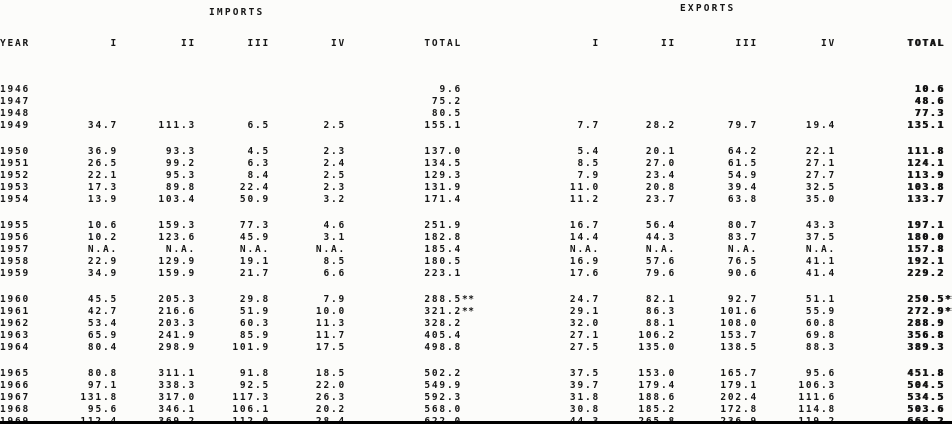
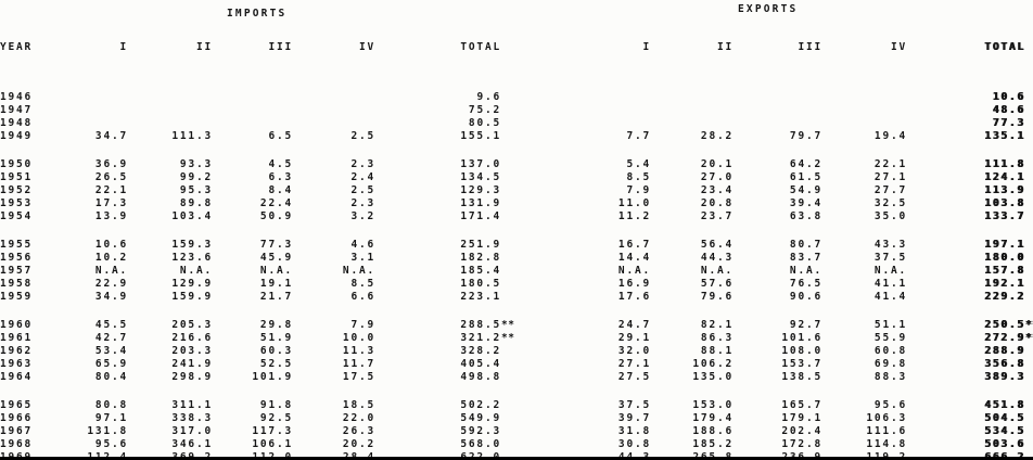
  IMPORTS
  EXPORTS
  YEAR	I	II	III	IV	TOTAL	I	II	III	IV	TOTAL
  1946					9.6					10.6
  1947					75.2					48.6
  1948					80.5					77.3
  1949	34.7	111.3	6.5	2.5	155.1	7.7	28.2	79.7	19.4	135.1
  1950	36.9	93.3	4.5	2.3	137.0	5.4	20.1	64.2	22.1	111.8
  1951	26.5	99.2	6.3	2.4	134.5	8.5	27.0	61.5	27.1	124.1
  1952	22.1	95.3	8.4	2.5	129.3	7.9	23.4	54.9	27.7	113.9
  1953	17.3	89.8	22.4	2.3	131.9	11.0	20.8	39.4	32.5	103.8
  1954	13.9	103.4	50.9	3.2	171.4	11.2	23.7	63.8	35.0	133.7
  1955	10.6	159.3	77.3	4.6	251.9	16.7	56.4	80.7	43.3	197.1
  1956	10.2	123.6	45.9	3.1	182.8	14.4	44.3	83.7	37.5	180.0
  1957	N.A.	N.A.	N.A.	N.A.	185.4	N.A.	N.A.	N.A.	N.A.	157.8
  1958	22.9	129.9	19.1	8.5	180.5	16.9	57.6	76.5	41.1	192.1
  1959	34.9	159.9	21.7	6.6	223.1	17.6	79.6	90.6	41.4	229.2
  1960	45.5	205.3	29.8	7.9	288.5**	24.7	82.1	92.7	51.1	250.5*
  1961	42.7	216.6	51.9	10.0	321.2**	29.1	86.3	101.6	55.9	272.9*
  1962	53.4	203.3	60.3	11.3	328.2	32.0	88.1	108.0	60.8	288.9
- 1963	65.9	241.9	85.9	11.7	405.4	27.1	106.2	153.7	69.8	356.8
+ 1963	65.9	241.9	52.5	11.7	405.4	27.1	106.2	153.7	69.8	356.8
  1964	80.4	298.9	101.9	17.5	498.8	27.5	135.0	138.5	88.3	389.3
  1965	80.8	311.1	91.8	18.5	502.2	37.5	153.0	165.7	95.6	451.8
  1966	97.1	338.3	92.5	22.0	549.9	39.7	179.4	179.1	106.3	504.5
  1967	131.8	317.0	117.3	26.3	592.3	31.8	188.6	202.4	111.6	534.5
  1968	95.6	346.1	106.1	20.2	568.0	30.8	185.2	172.8	114.8	503.6
